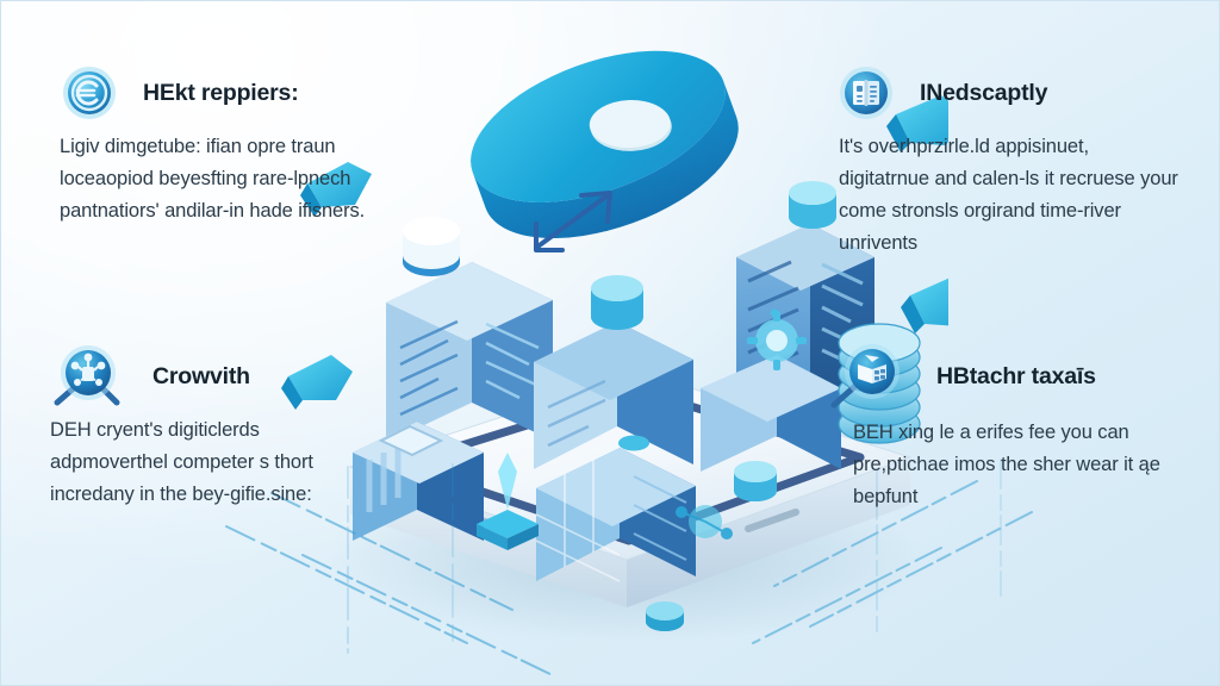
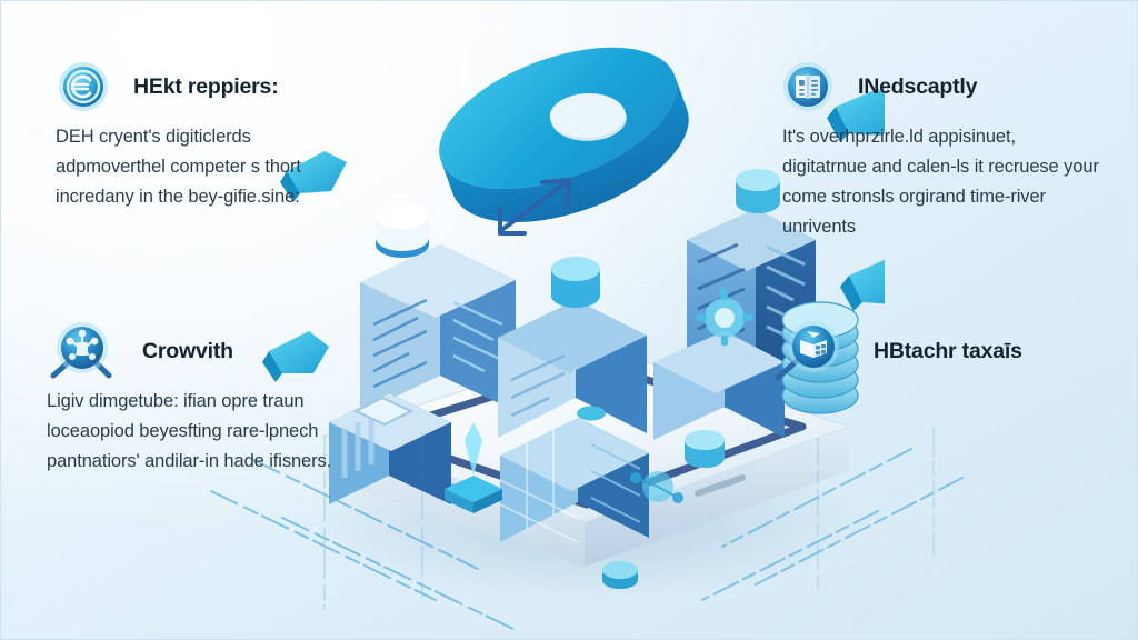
  HEkt reppiers:
- Ligiv dimgetube: ifian opre traun loceaopiod beyesfting rare-lpnech pantnatiors' andilar-in hade ifisners.
+ DEH cryent's digiticlerds adpmoverthel competer s thort incredany in the bey-gifie.sine:
  INedscaptly
  It's overhprzirle.ld appisinuet, digitatrnue and calen-ls it recruese your come stronsls orgirand time-river unrivents
  Crowvith
- DEH cryent's digiticlerds adpmoverthel competer s thort incredany in the bey-gifie.sine:
+ Ligiv dimgetube: ifian opre traun loceaopiod beyesfting rare-lpnech pantnatiors' andilar-in hade ifisners.
  HBtachr taxaīs
- BEH xing le a erifes fee you can pre,ptichae imos the sher wear it ąe bepfunt
